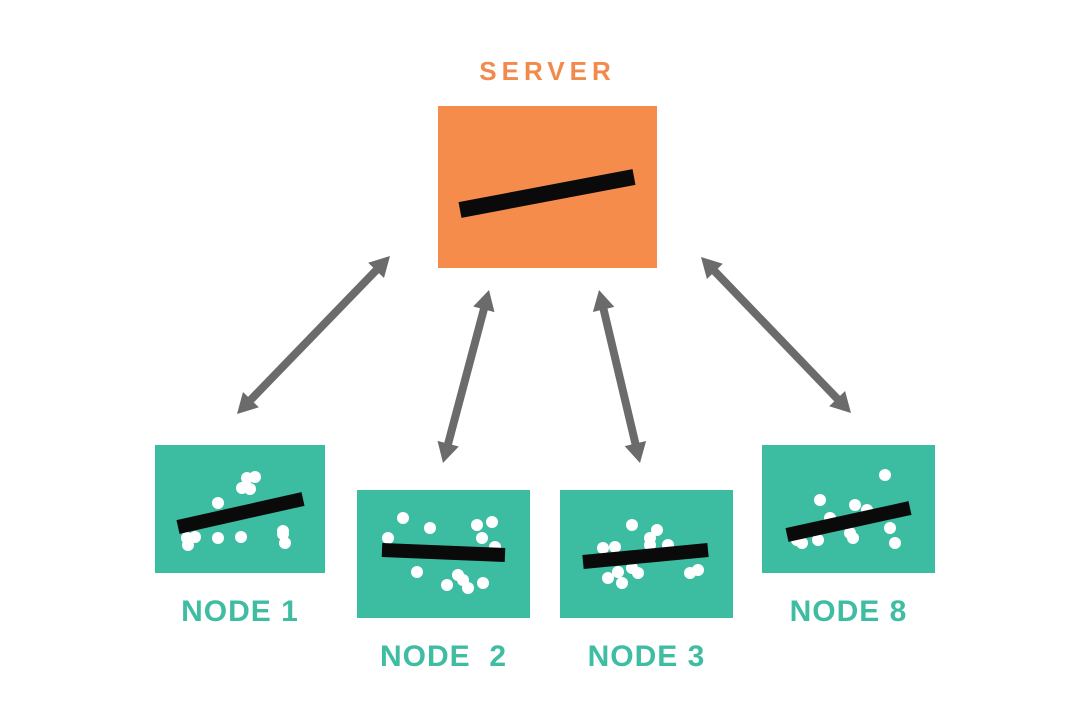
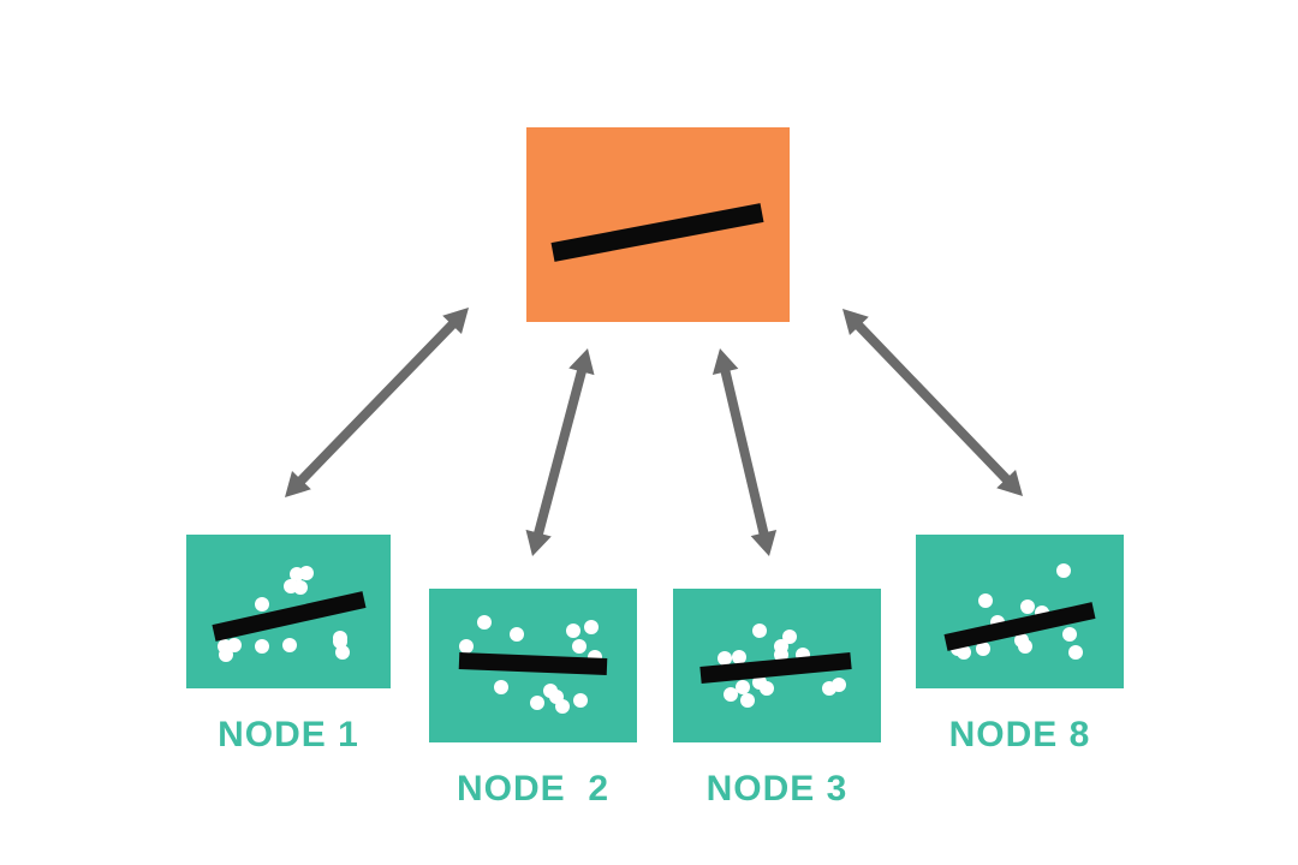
- SERVER
  NODE 1
  NODE 2
  NODE 3
  NODE 8
